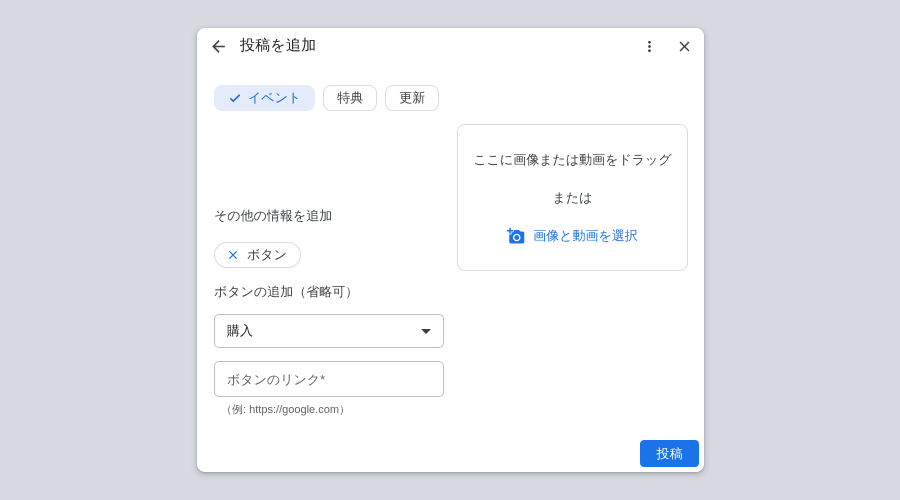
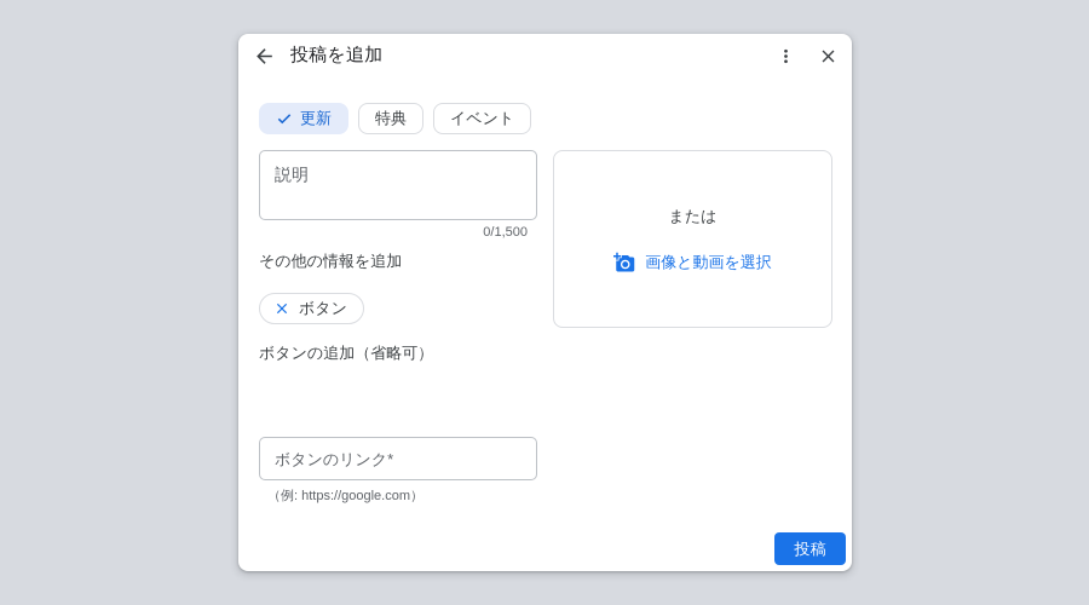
  投稿を追加
- イベント
+ 更新
  特典
- 更新
+ イベント
+ 説明
+ 0/1,500
  その他の情報を追加
  ボタン
  ボタンの追加（省略可）
- 購入
  ボタンのリンク*
  （例: https://google.com）
- ここに画像または動画をドラッグ
  または
  画像と動画を選択
  投稿
